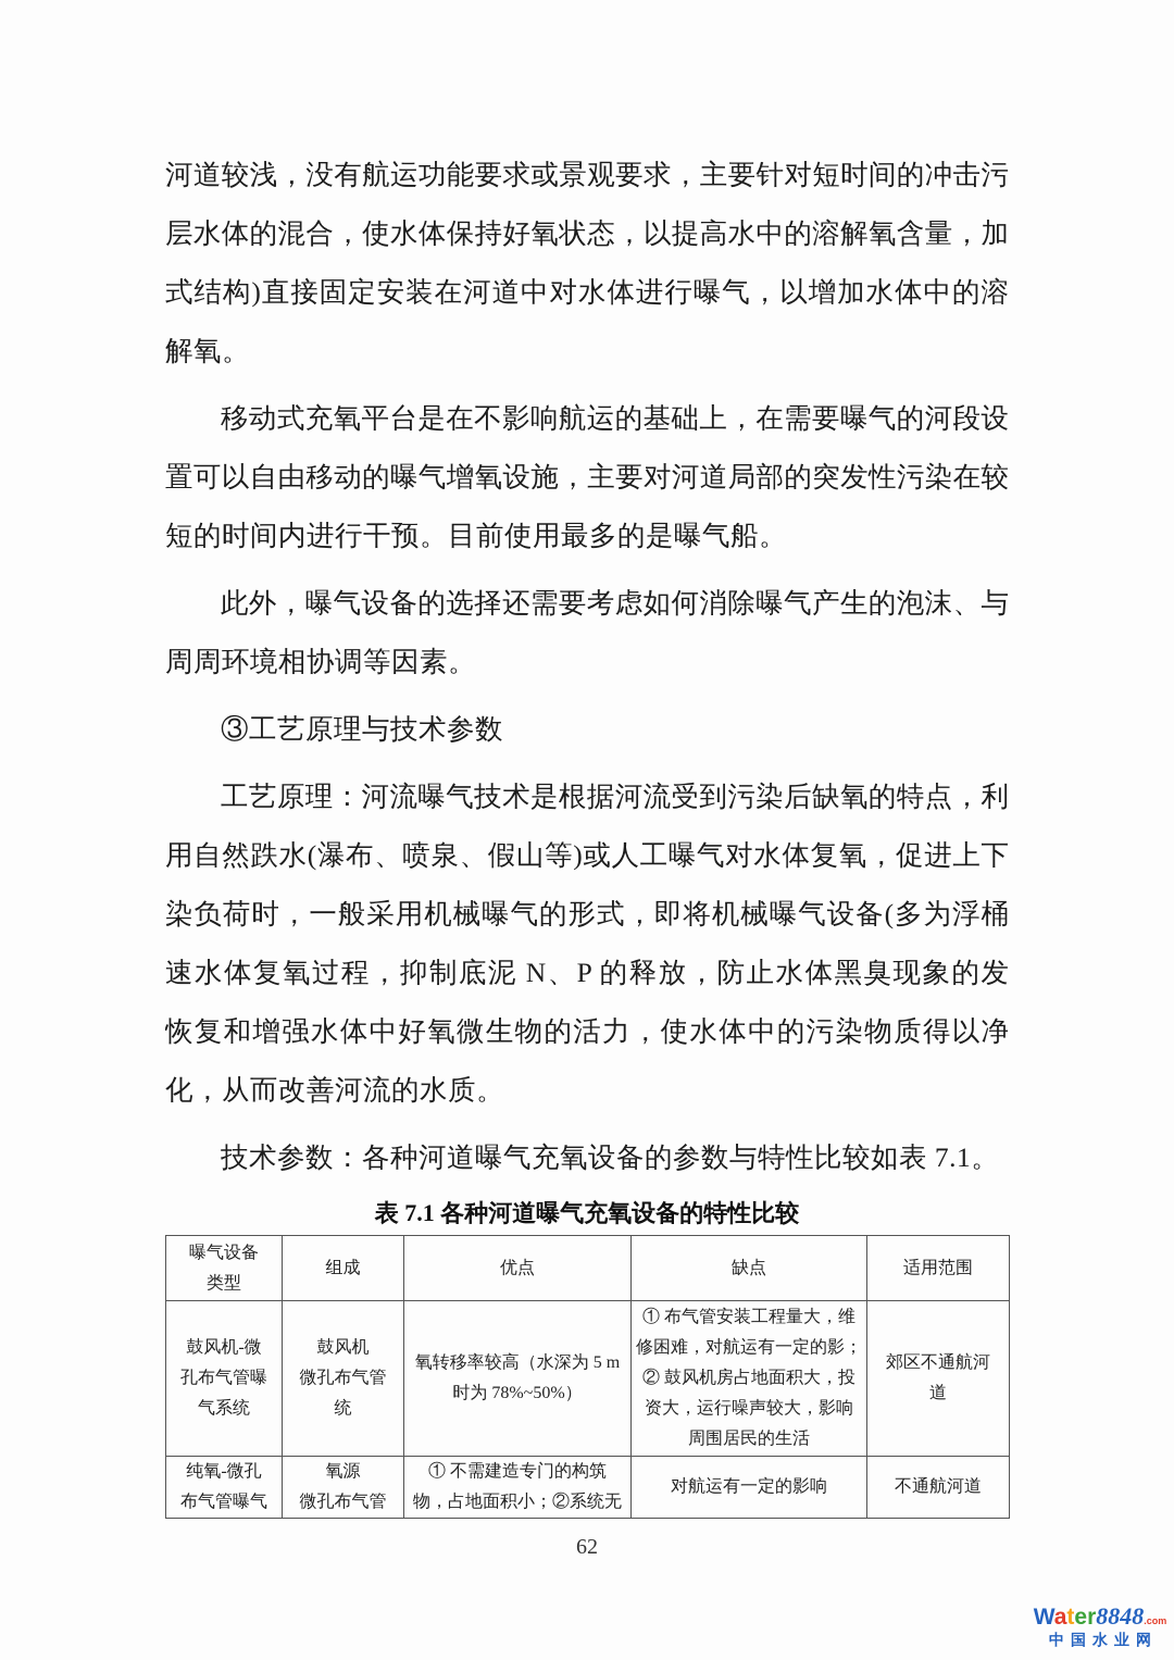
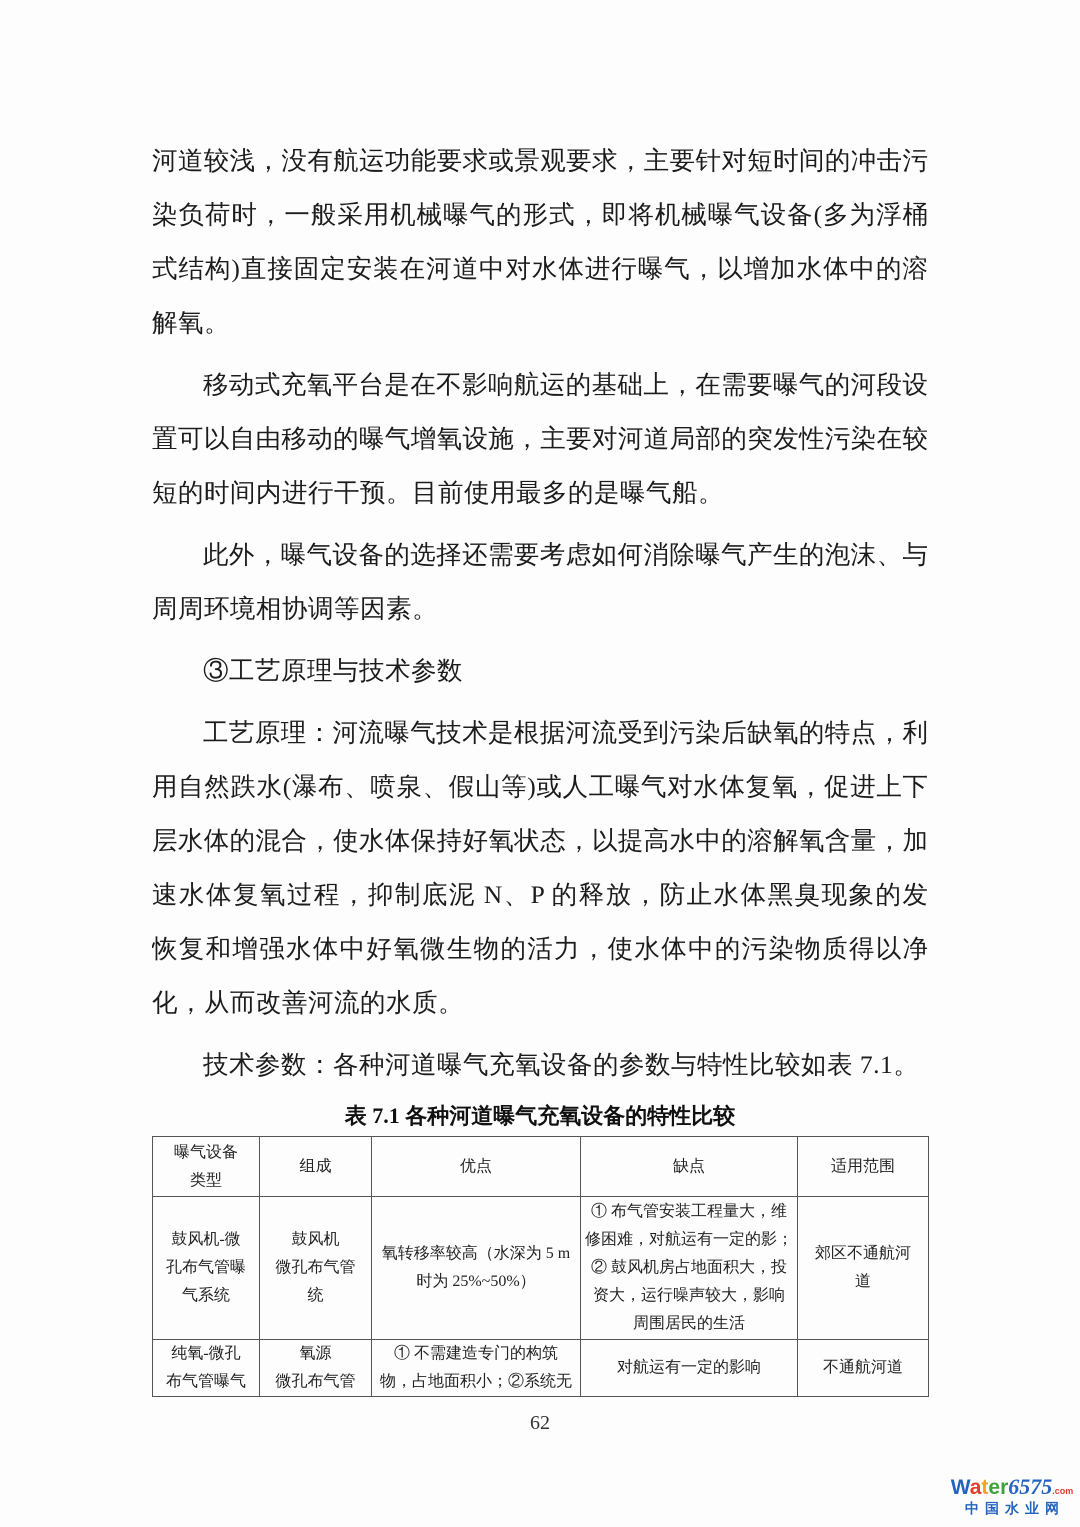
  河道较浅，没有航运功能要求或景观要求，主要针对短时间的冲击污
- 层水体的混合，使水体保持好氧状态，以提高水中的溶解氧含量，加
+ 染负荷时，一般采用机械曝气的形式，即将机械曝气设备(多为浮桶
  式结构)直接固定安装在河道中对水体进行曝气，以增加水体中的溶
  解氧。
  移动式充氧平台是在不影响航运的基础上，在需要曝气的河段设
  置可以自由移动的曝气增氧设施，主要对河道局部的突发性污染在较
  短的时间内进行干预。目前使用最多的是曝气船。
  此外，曝气设备的选择还需要考虑如何消除曝气产生的泡沫、与
  周周环境相协调等因素。
  ③工艺原理与技术参数
  工艺原理：河流曝气技术是根据河流受到污染后缺氧的特点，利
  用自然跌水(瀑布、喷泉、假山等)或人工曝气对水体复氧，促进上下
- 染负荷时，一般采用机械曝气的形式，即将机械曝气设备(多为浮桶
+ 层水体的混合，使水体保持好氧状态，以提高水中的溶解氧含量，加
  速水体复氧过程，抑制底泥 N、P 的释放，防止水体黑臭现象的发
  恢复和增强水体中好氧微生物的活力，使水体中的污染物质得以净
  化，从而改善河流的水质。
  技术参数：各种河道曝气充氧设备的参数与特性比较如表 7.1。
  表 7.1 各种河道曝气充氧设备的特性比较
  曝气设备类型	组成	优点	缺点	适用范围
- 鼓风机-微孔布气管曝气系统	鼓风机微孔布气管统	氧转移率较高（水深为 5 m时为 78%~50%）	① 布气管安装工程量大，维修困难，对航运有一定的影；② 鼓风机房占地面积大，投资大，运行噪声较大，影响周围居民的生活	郊区不通航河道
+ 鼓风机-微孔布气管曝气系统	鼓风机微孔布气管统	氧转移率较高（水深为 5 m时为 25%~50%）	① 布气管安装工程量大，维修困难，对航运有一定的影；② 鼓风机房占地面积大，投资大，运行噪声较大，影响周围居民的生活	郊区不通航河道
  纯氧-微孔布气管曝气	氧源微孔布气管	① 不需建造专门的构筑物，占地面积小；②系统无	对航运有一定的影响	不通航河道
  62
- Water8848.com
+ Water6575.com
  中国水业网
